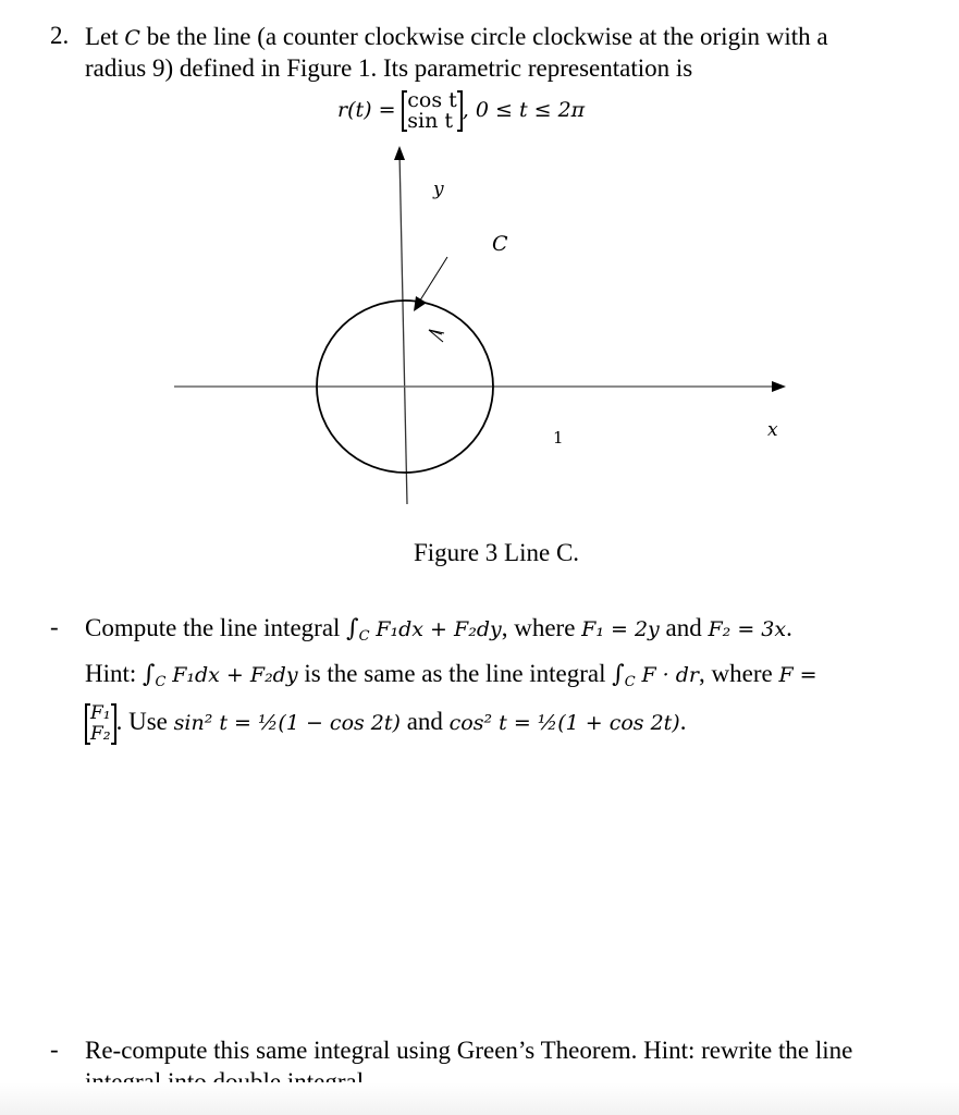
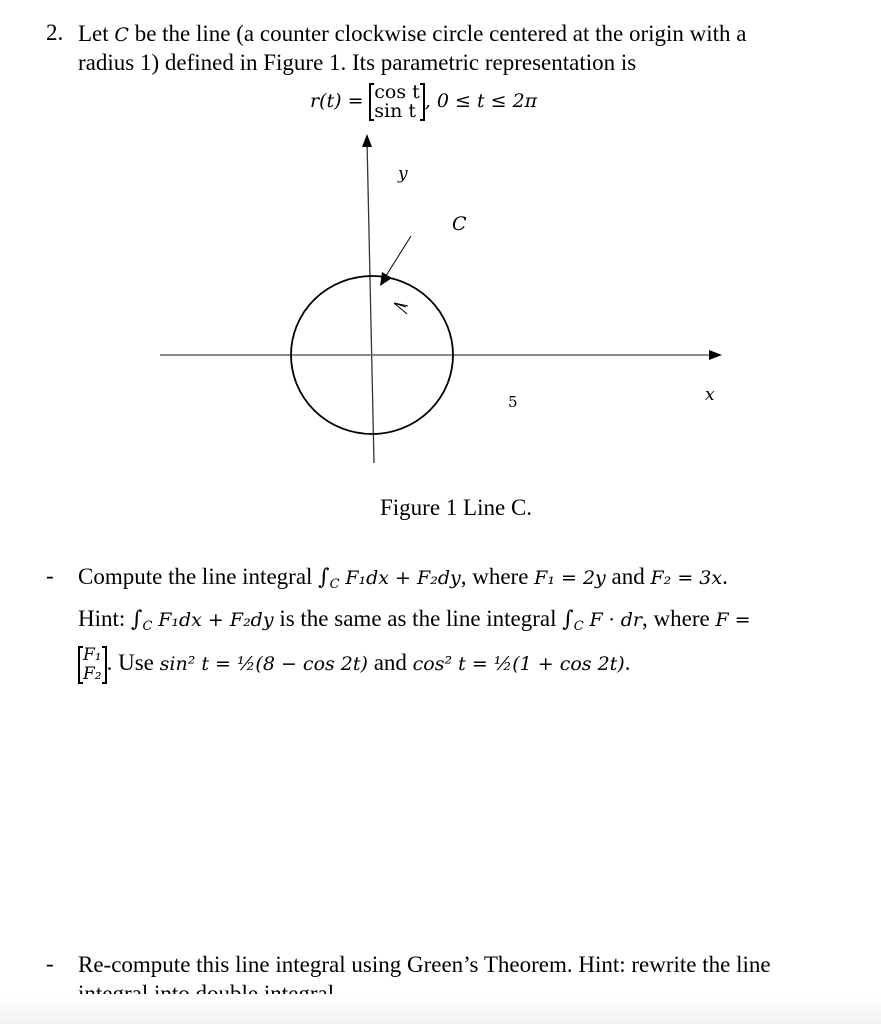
  2.
- Let C be the line (a counter clockwise circle clockwise at the origin with a
+ Let C be the line (a counter clockwise circle centered at the origin with a
- radius 9) defined in Figure 1. Its parametric representation is
+ radius 1) defined in Figure 1. Its parametric representation is
  r(t) =
  cos t
  sin t
  , 0 ≤ t ≤ 2π
  y
  C
- 1
+ 5
  x
- Figure 3 Line C.
+ Figure 1 Line C.
  -
  Compute the line integral ∫C F₁dx + F₂dy, where F₁ = 2y and F₂ = 3x.
  Hint: ∫C F₁dx + F₂dy is the same as the line integral ∫C F · dr, where F =
  F₁
  F₂
- . Use sin² t = ½(1 − cos 2t) and cos² t = ½(1 + cos 2t).
+ . Use sin² t = ½(8 − cos 2t) and cos² t = ½(1 + cos 2t).
  -
- Re-compute this same integral using Green’s Theorem. Hint: rewrite the line
+ Re-compute this line integral using Green’s Theorem. Hint: rewrite the line
